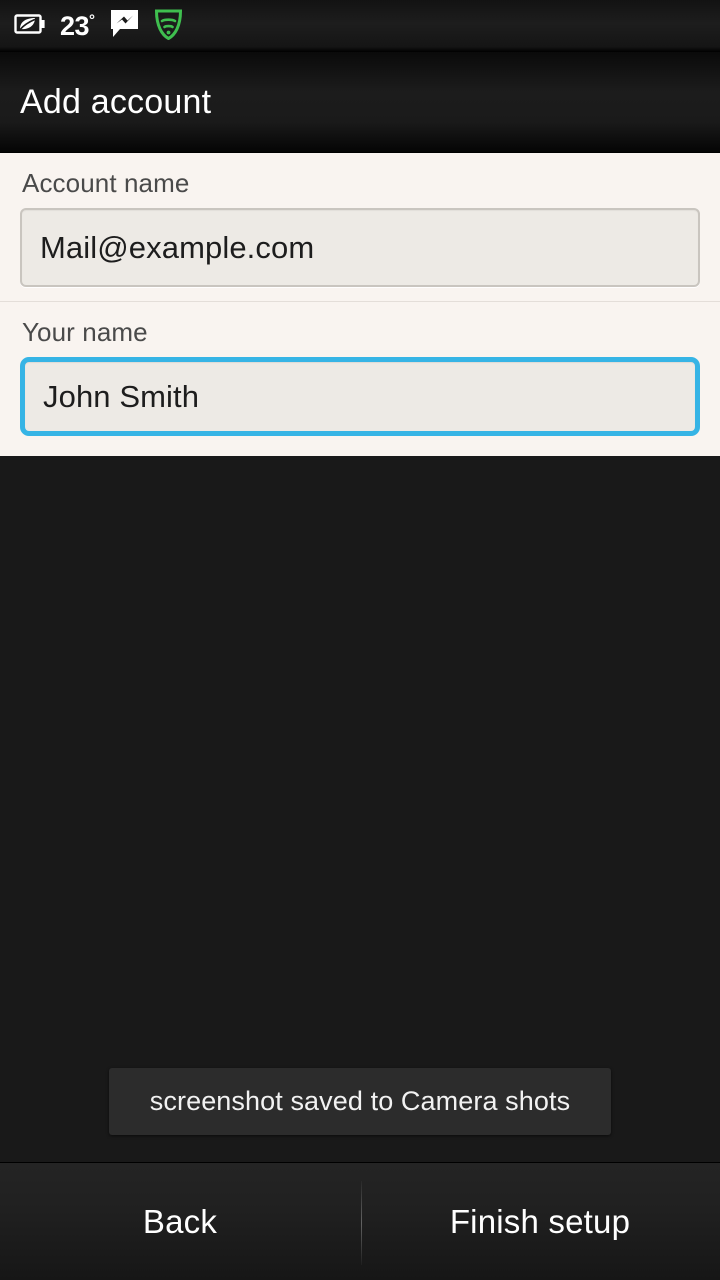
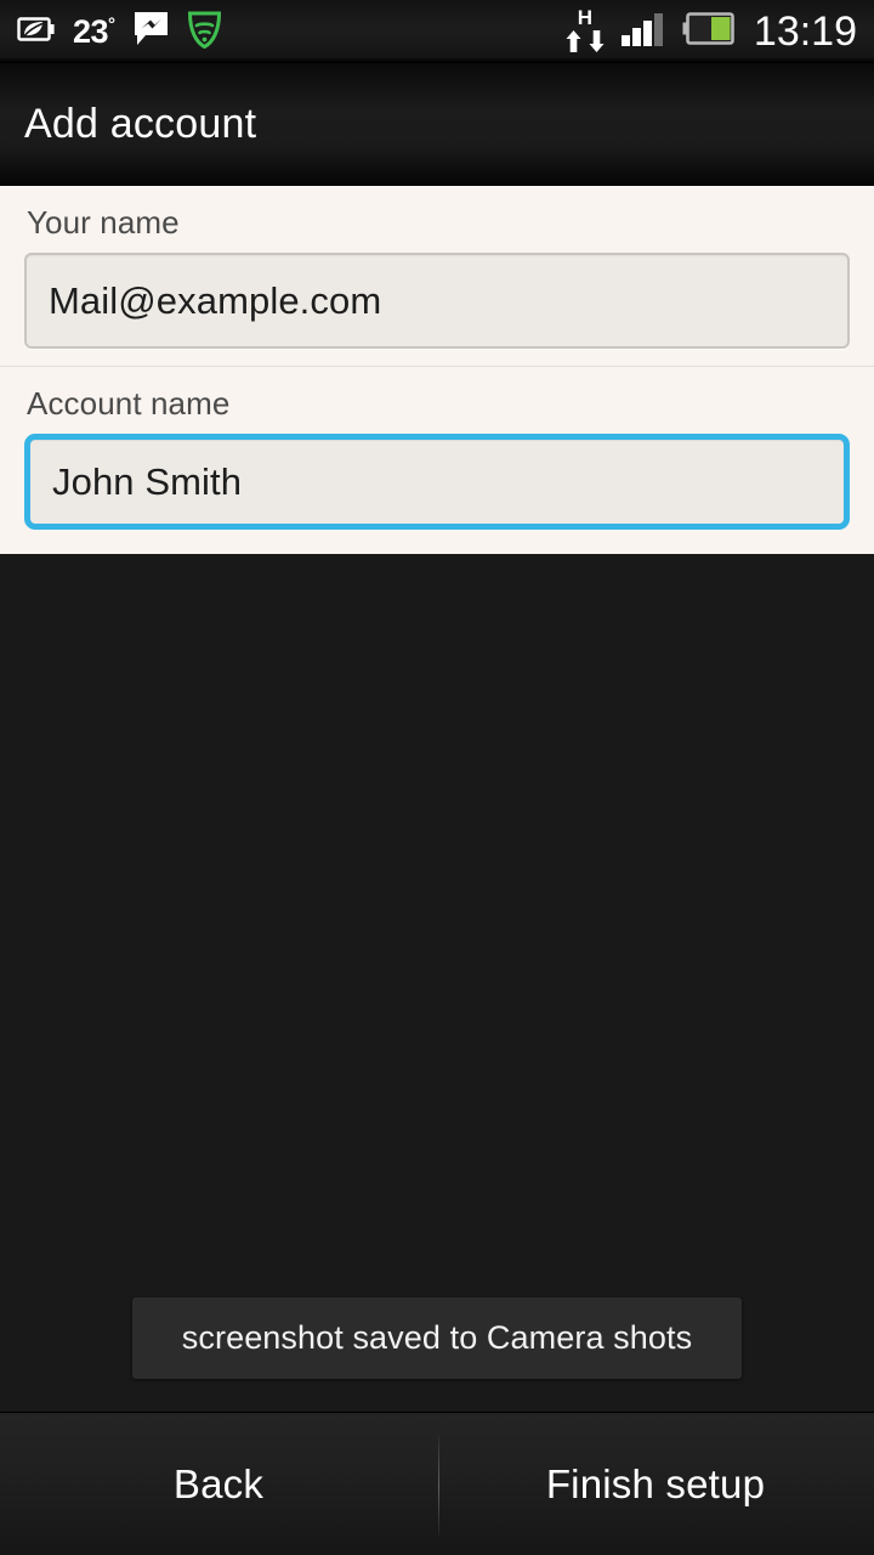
  23°
+ H
+ 13:19
  Add account
- Account name
+ Your name
  Mail@example.com
- Your name
+ Account name
  John Smith
  screenshot saved to Camera shots
  Back
  Finish setup
